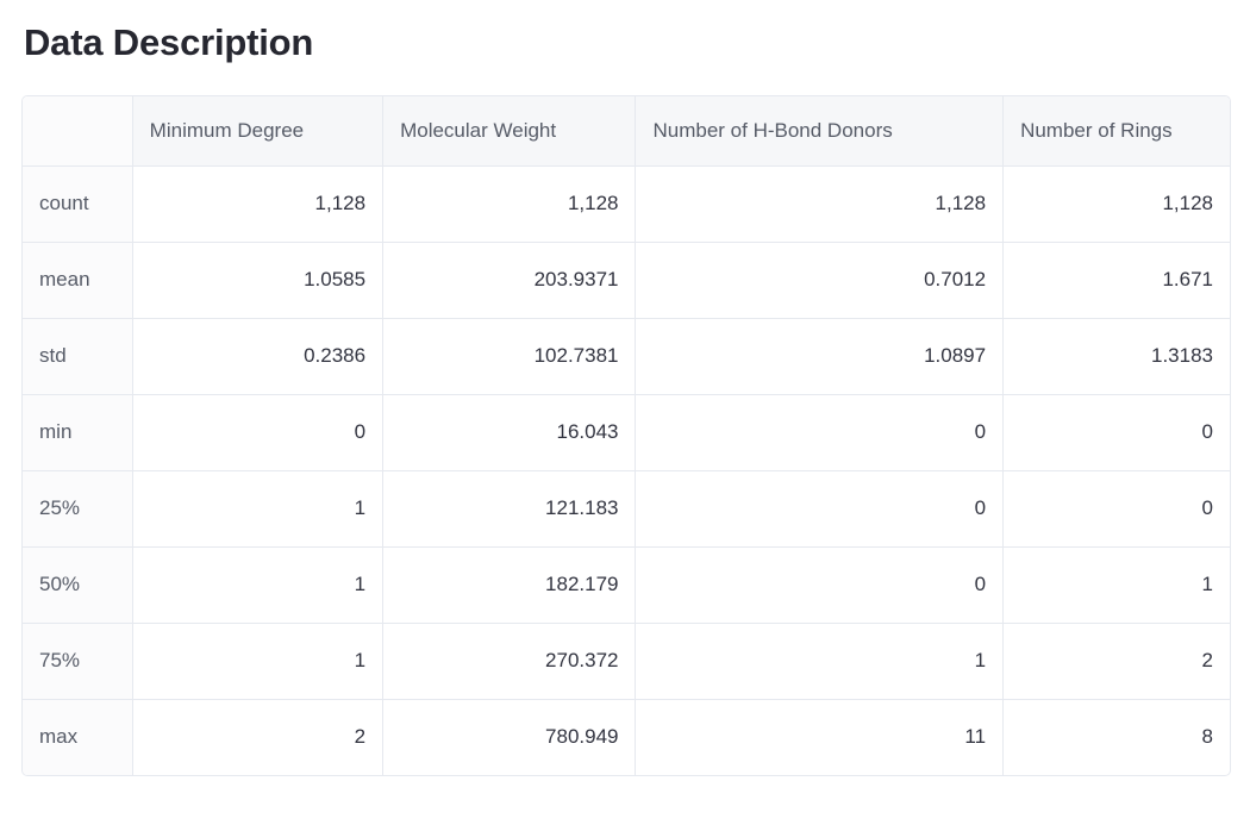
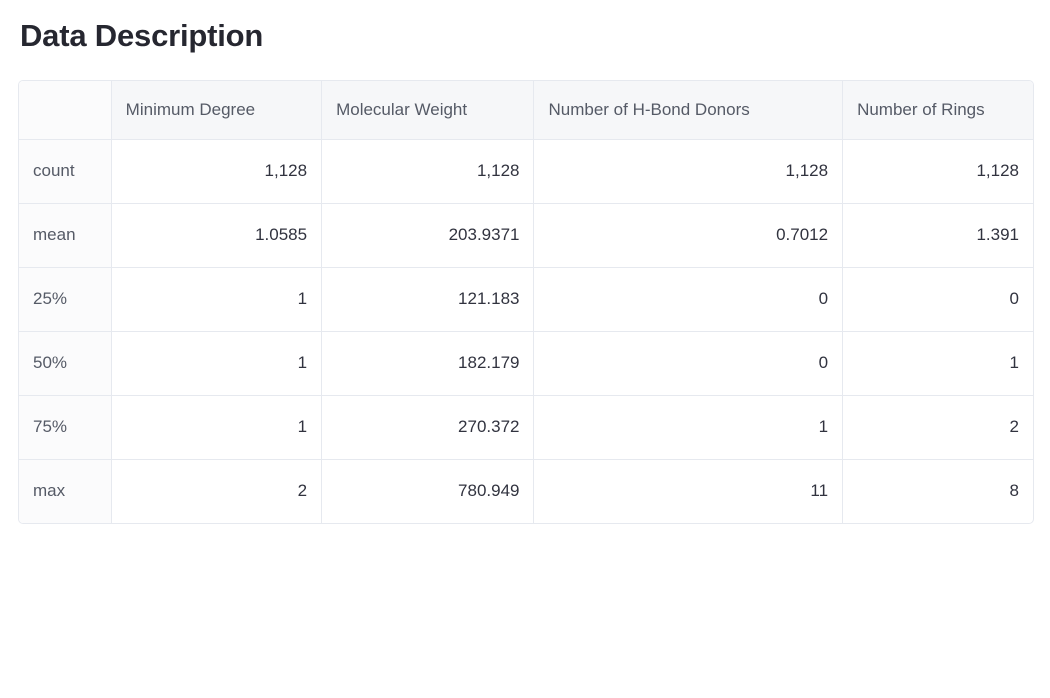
  Data Description
  	Minimum Degree	Molecular Weight	Number of H-Bond Donors	Number of Rings
  count	1,128	1,128	1,128	1,128
- mean	1.0585	203.9371	0.7012	1.671
+ mean	1.0585	203.9371	0.7012	1.391
- std	0.2386	102.7381	1.0897	1.3183
- min	0	16.043	0	0
  25%	1	121.183	0	0
  50%	1	182.179	0	1
  75%	1	270.372	1	2
  max	2	780.949	11	8
